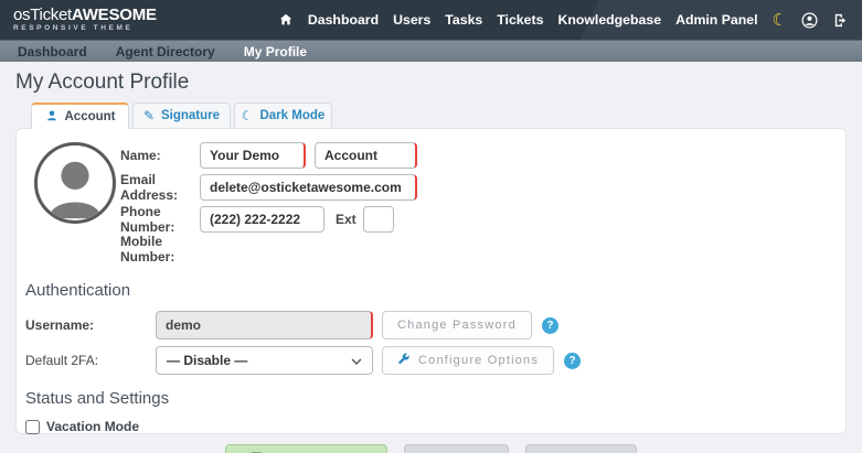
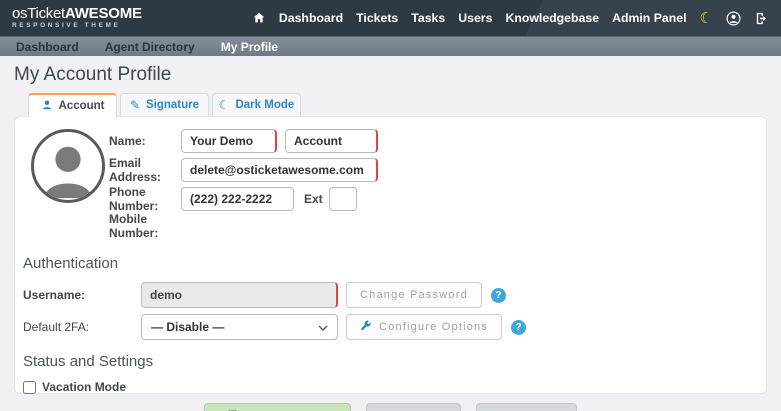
  osTicketAWESOME
  Dashboard
- Users
+ Tickets
  Tasks
- Tickets
+ Users
  Knowledgebase
  Admin Panel
  ☾
  Dashboard
  Agent Directory
  My Profile
  My Account Profile
  Account
  ✎
  Signature
  ☾
  Dark Mode
  Name:
  Your Demo
  Account
  Email Address:
  delete@osticketawesome.com
  Phone Number:
  (222) 222-2222
  Ext
  Mobile Number:
  Authentication
  Username:
  demo
  Change Password
  ?
  Default 2FA:
  — Disable —
  Configure Options
  ?
  Status and Settings
  Vacation Mode
